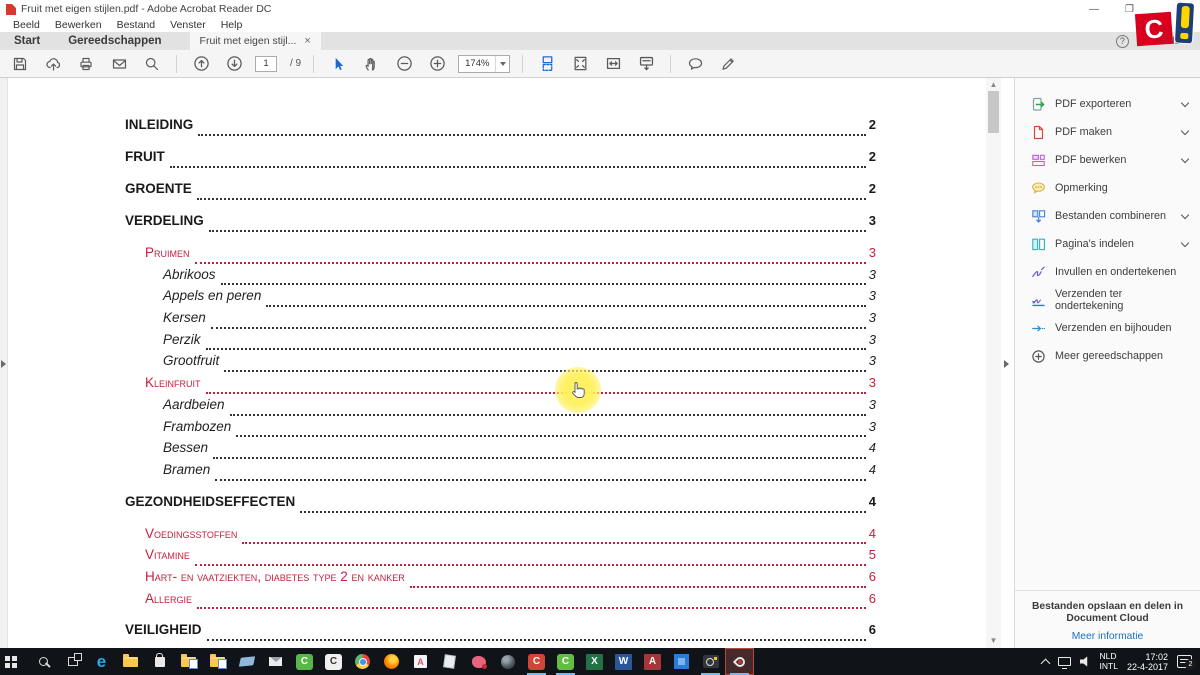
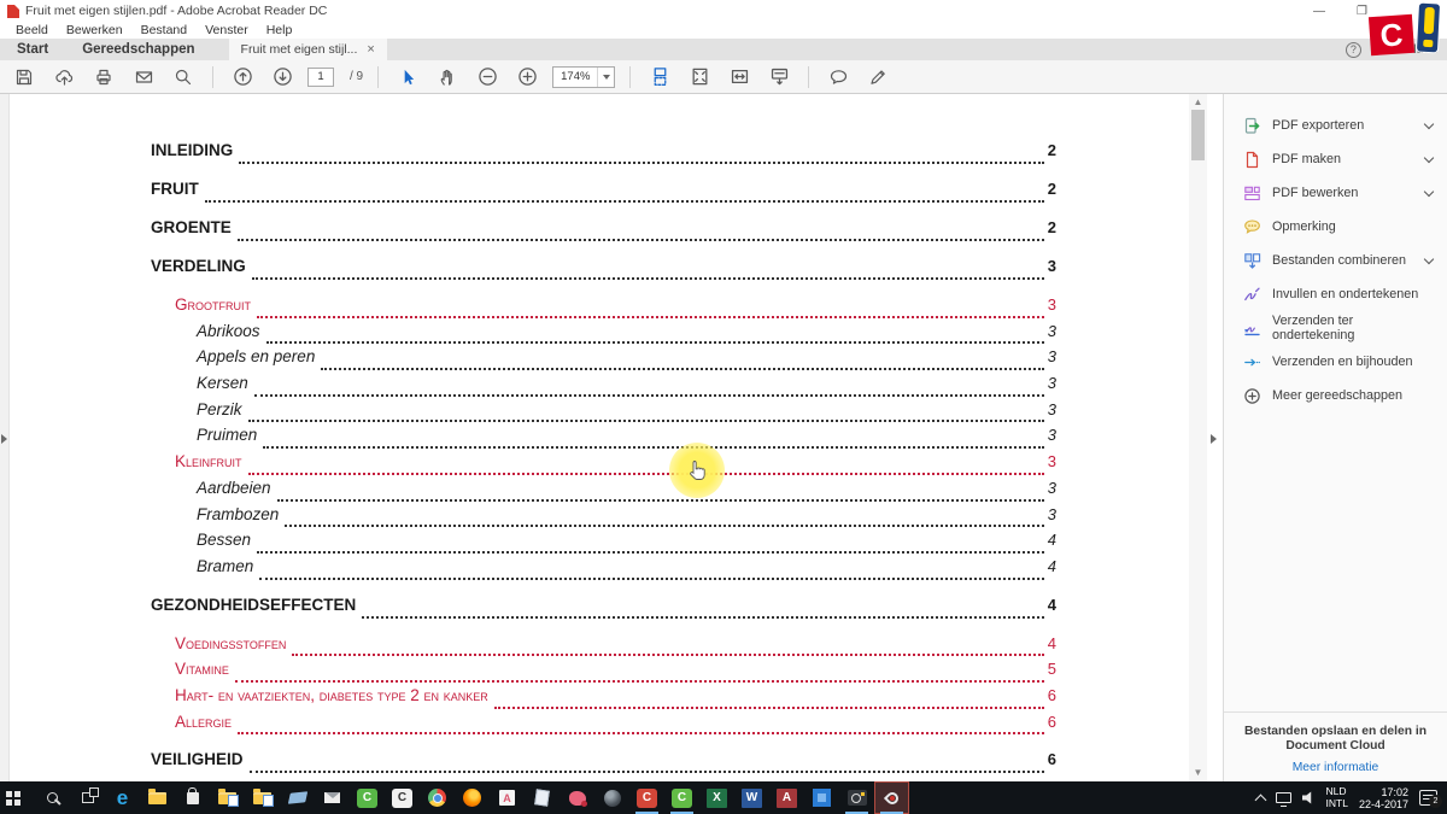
  Fruit met eigen stijlen.pdf - Adobe Acrobat Reader DC
  —
  ❐
  Beeld
  Bewerken
  Bestand
  Venster
  Help
  Start
  Gereedschappen
  Fruit met eigen stijl...
  ×
  ?
  1
  / 9
  174%
  INLEIDING
  2
  FRUIT
  2
  GROENTE
  2
  VERDELING
  3
- Pruimen
+ Grootfruit
  3
  Abrikoos
  3
  Appels en peren
  3
  Kersen
  3
  Perzik
  3
- Grootfruit
+ Pruimen
  3
  Kleinfruit
  3
  Aardbeien
  3
  Frambozen
  3
  Bessen
  4
  Bramen
  4
  GEZONDHEIDSEFFECTEN
  4
  Voedingsstoffen
  4
  Vitamine
  5
  Hart- en vaatziekten, diabetes type 2 en kanker
  6
  Allergie
  6
  VEILIGHEID
  6
  ▲
  ▼
  PDF exporteren
  PDF maken
  PDF bewerken
  Opmerking
  Bestanden combineren
- Pagina's indelen
  Invullen en ondertekenen
  Verzenden ter ondertekening
  Verzenden en bijhouden
  Meer gereedschappen
  Bestanden opslaan en delen in Document Cloud
  Meer informatie
  NLD
  INTL
  17:02
  22-4-2017
